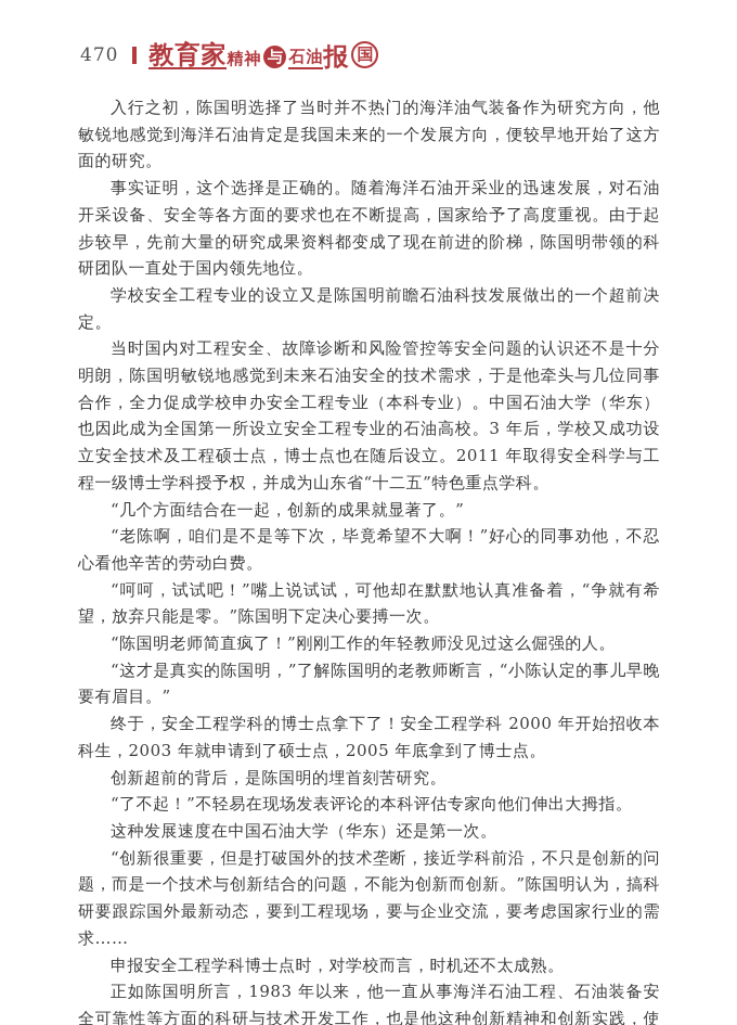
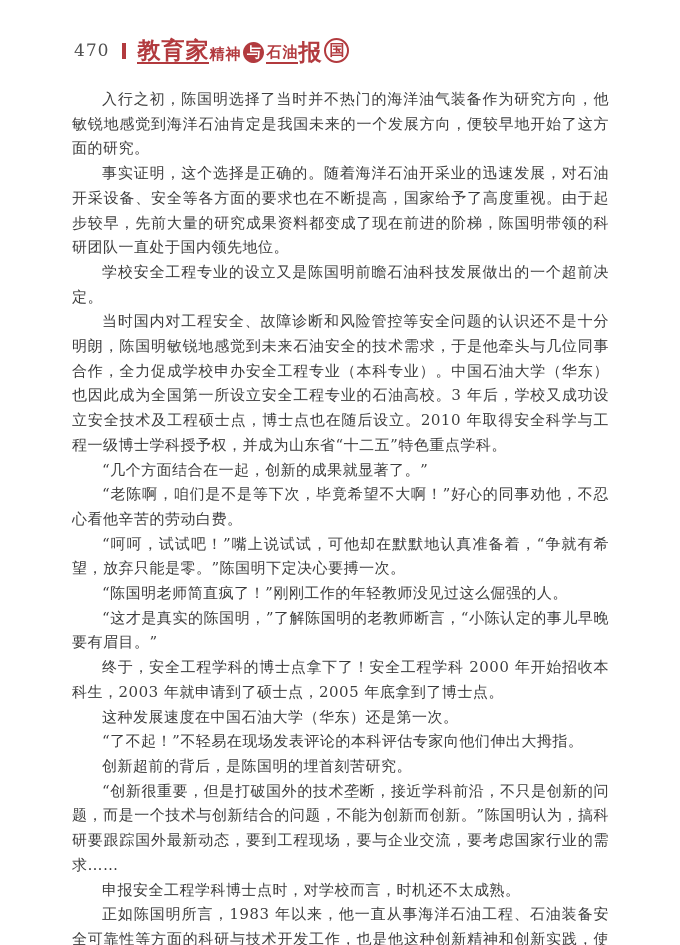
  470
  教育家
  精神
  与
  石油
  报
  国
  入行之初，陈国明选择了当时并不热门的海洋油气装备作为研究方向，他敏锐地感觉到海洋石油肯定是我国未来的一个发展方向，便较早地开始了这方面的研究。
  事实证明，这个选择是正确的。随着海洋石油开采业的迅速发展，对石油开采设备、安全等各方面的要求也在不断提高，国家给予了高度重视。由于起步较早，先前大量的研究成果资料都变成了现在前进的阶梯，陈国明带领的科研团队一直处于国内领先地位。
  学校安全工程专业的设立又是陈国明前瞻石油科技发展做出的一个超前决定。
- 当时国内对工程安全、故障诊断和风险管控等安全问题的认识还不是十分明朗，陈国明敏锐地感觉到未来石油安全的技术需求，于是他牵头与几位同事合作，全力促成学校申办安全工程专业（本科专业）。中国石油大学（华东）也因此成为全国第一所设立安全工程专业的石油高校。3 年后，学校又成功设立安全技术及工程硕士点，博士点也在随后设立。2011 年取得安全科学与工程一级博士学科授予权，并成为山东省“十二五”特色重点学科。
+ 当时国内对工程安全、故障诊断和风险管控等安全问题的认识还不是十分明朗，陈国明敏锐地感觉到未来石油安全的技术需求，于是他牵头与几位同事合作，全力促成学校申办安全工程专业（本科专业）。中国石油大学（华东）也因此成为全国第一所设立安全工程专业的石油高校。3 年后，学校又成功设立安全技术及工程硕士点，博士点也在随后设立。2010 年取得安全科学与工程一级博士学科授予权，并成为山东省“十二五”特色重点学科。
  “几个方面结合在一起，创新的成果就显著了。”
  “老陈啊，咱们是不是等下次，毕竟希望不大啊！”好心的同事劝他，不忍心看他辛苦的劳动白费。
  “呵呵，试试吧！”嘴上说试试，可他却在默默地认真准备着，“争就有希望，放弃只能是零。”陈国明下定决心要搏一次。
  “陈国明老师简直疯了！”刚刚工作的年轻教师没见过这么倔强的人。
  “这才是真实的陈国明，”了解陈国明的老教师断言，“小陈认定的事儿早晚要有眉目。”
  终于，安全工程学科的博士点拿下了！安全工程学科 2000 年开始招收本科生，2003 年就申请到了硕士点，2005 年底拿到了博士点。
- 创新超前的背后，是陈国明的埋首刻苦研究。
+ 这种发展速度在中国石油大学（华东）还是第一次。
  “了不起！”不轻易在现场发表评论的本科评估专家向他们伸出大拇指。
- 这种发展速度在中国石油大学（华东）还是第一次。
+ 创新超前的背后，是陈国明的埋首刻苦研究。
  “创新很重要，但是打破国外的技术垄断，接近学科前沿，不只是创新的问题，而是一个技术与创新结合的问题，不能为创新而创新。”陈国明认为，搞科研要跟踪国外最新动态，要到工程现场，要与企业交流，要考虑国家行业的需求……
  申报安全工程学科博士点时，对学校而言，时机还不太成熟。
  正如陈国明所言，1983 年以来，他一直从事海洋石油工程、石油装备安全可靠性等方面的科研与技术开发工作，也是他这种创新精神和创新实践，使
